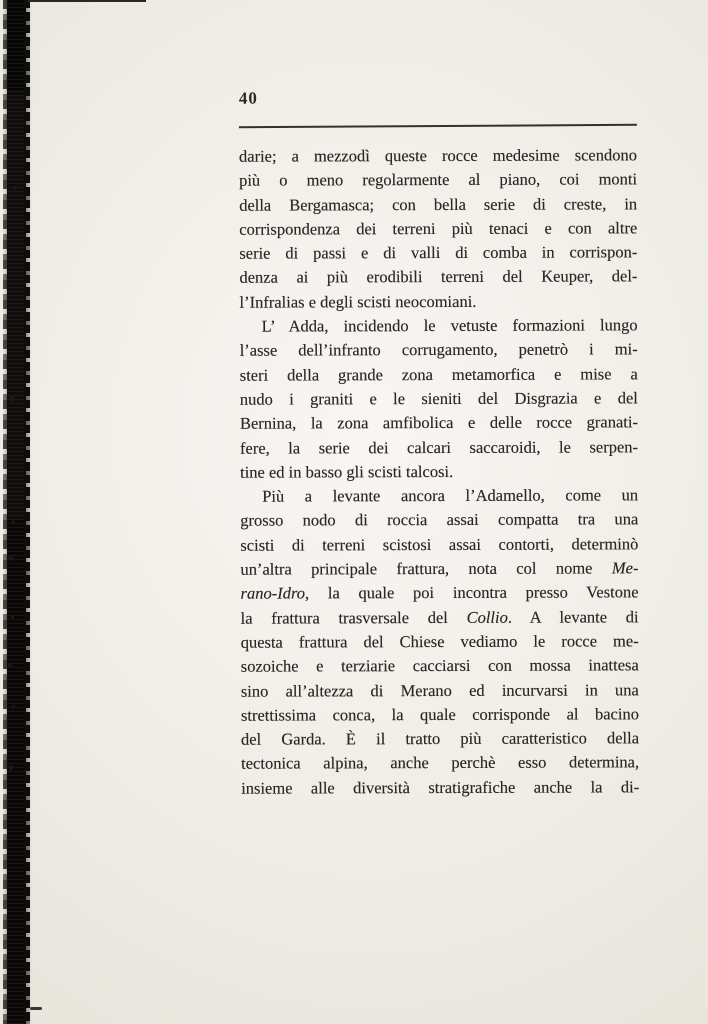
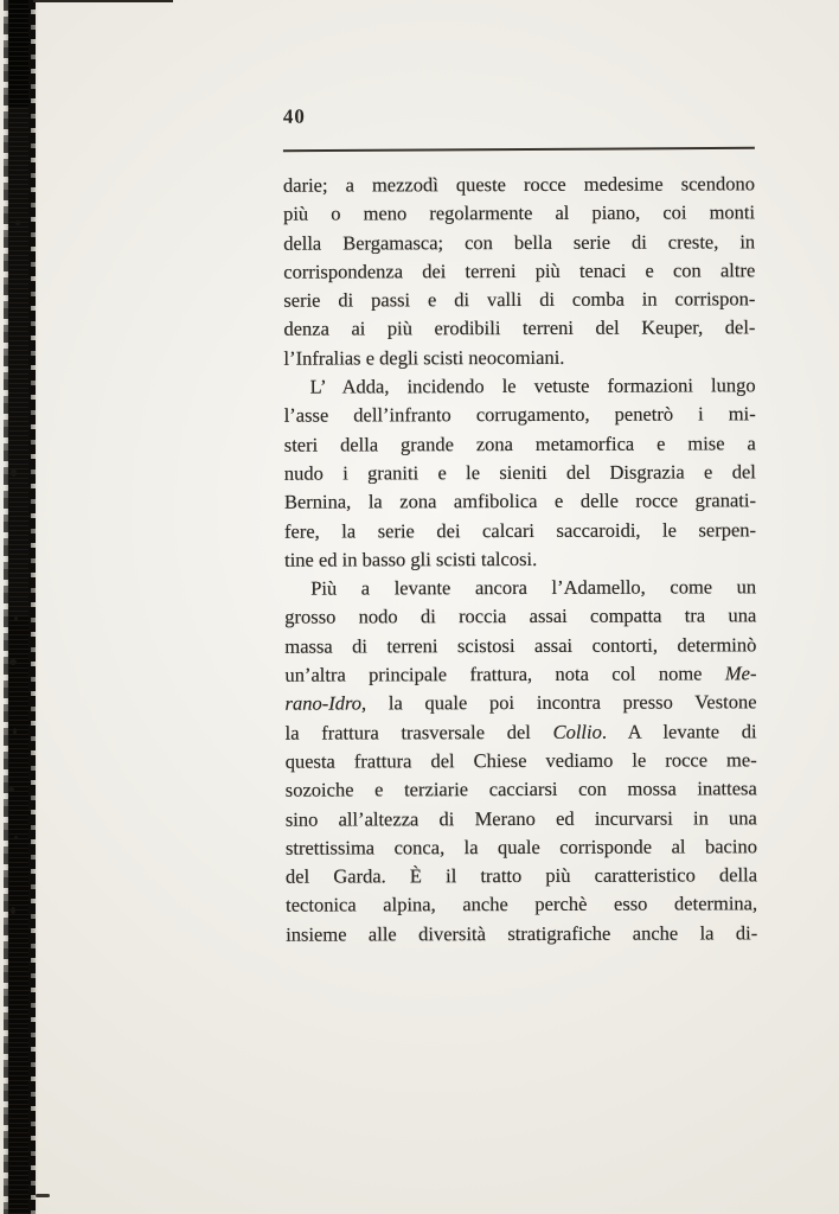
  40
  darie; a mezzodì queste rocce medesime scendono
  più o meno regolarmente al piano, coi monti
  della Bergamasca; con bella serie di creste, in
  corrispondenza dei terreni più tenaci e con altre
  serie di passi e di valli di comba in corrispon-
  denza ai più erodibili terreni del Keuper, del-
  l’Infralias e degli scisti neocomiani.
  L’ Adda, incidendo le vetuste formazioni lungo
  l’asse dell’infranto corrugamento, penetrò i mi-
  steri della grande zona metamorfica e mise a
  nudo i graniti e le sieniti del Disgrazia e del
  Bernina, la zona amfibolica e delle rocce granati-
  fere, la serie dei calcari saccaroidi, le serpen-
  tine ed in basso gli scisti talcosi.
  Più a levante ancora l’Adamello, come un
  grosso nodo di roccia assai compatta tra una
- scisti di terreni scistosi assai contorti, determinò
+ massa di terreni scistosi assai contorti, determinò
  un’altra principale frattura, nota col nome Me-
  rano-Idro, la quale poi incontra presso Vestone
  la frattura trasversale del Collio. A levante di
  questa frattura del Chiese vediamo le rocce me-
  sozoiche e terziarie cacciarsi con mossa inattesa
  sino all’altezza di Merano ed incurvarsi in una
  strettissima conca, la quale corrisponde al bacino
  del Garda. È il tratto più caratteristico della
  tectonica alpina, anche perchè esso determina,
  insieme alle diversità stratigrafiche anche la di-
